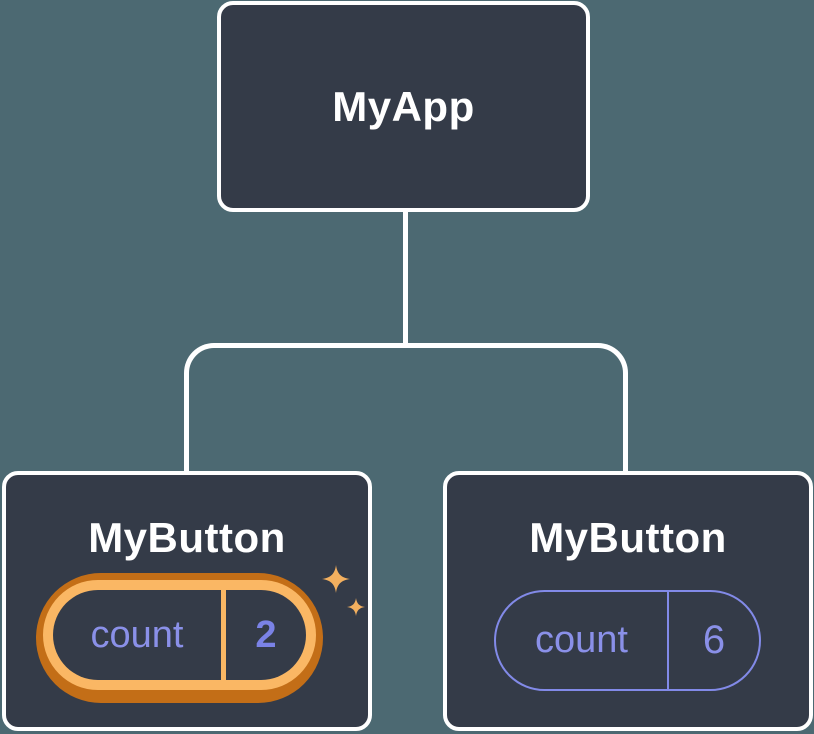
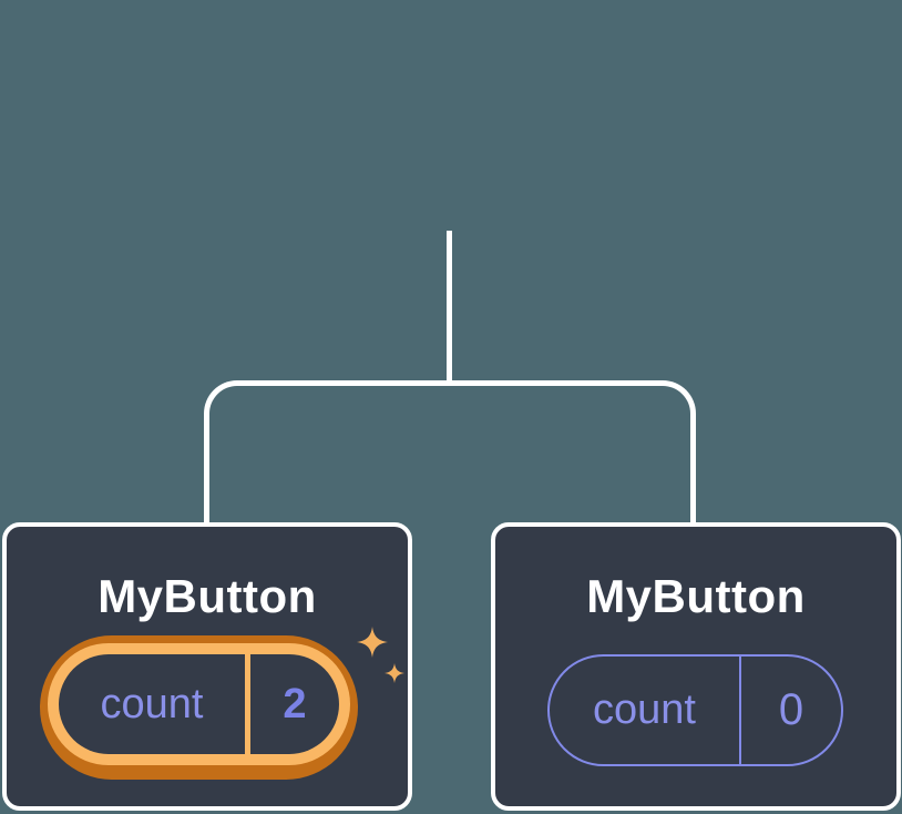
- MyApp
  MyButton
  count
  2
  MyButton
  count
- 6
+ 0
